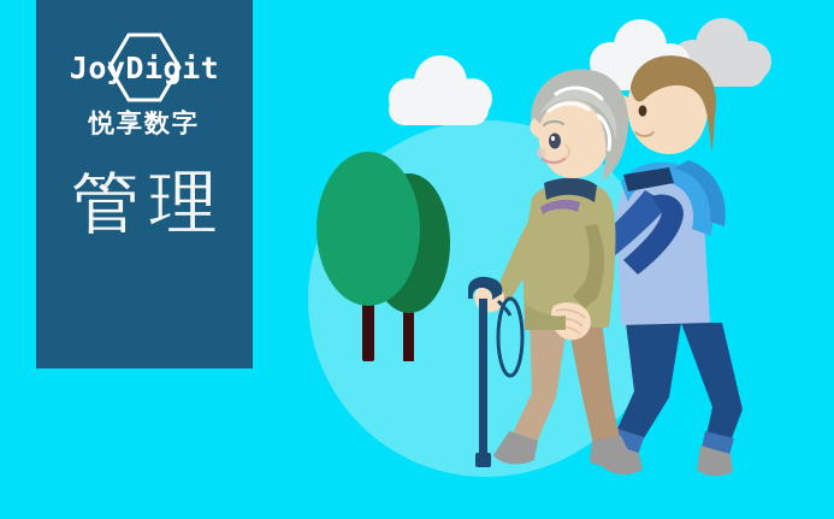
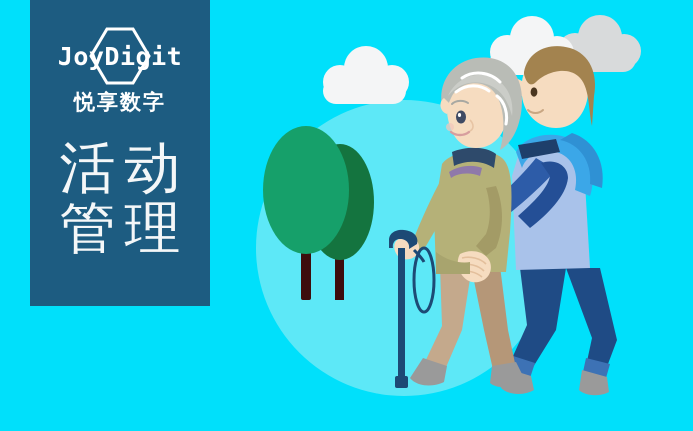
  JoyDigit
  悦享数字
+ 活动
  管理
